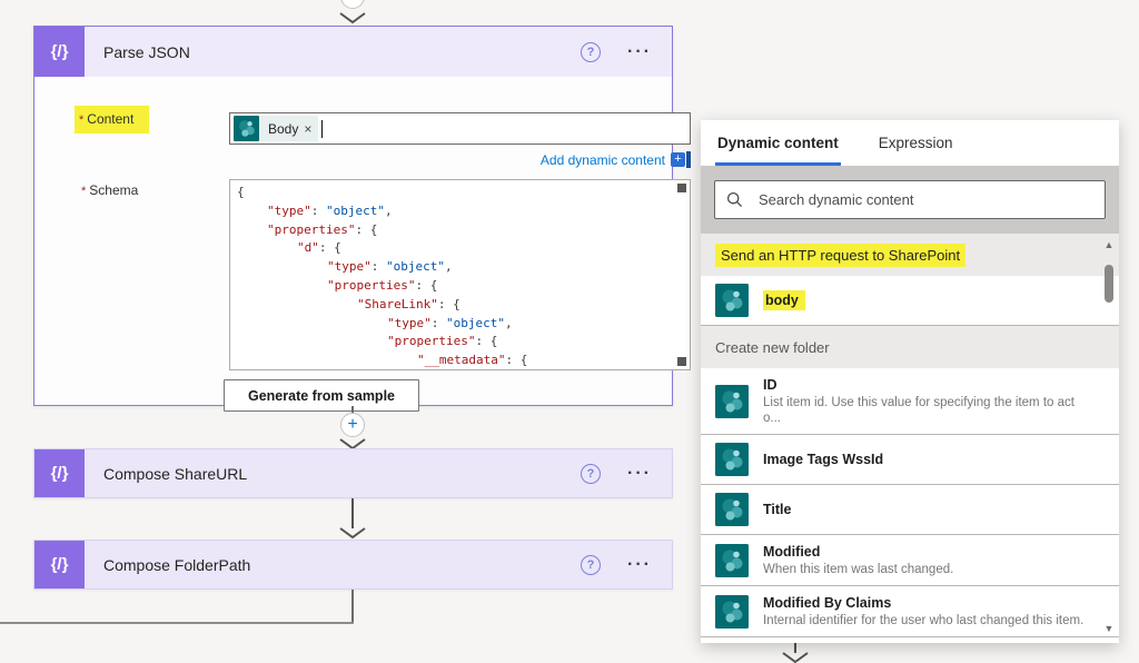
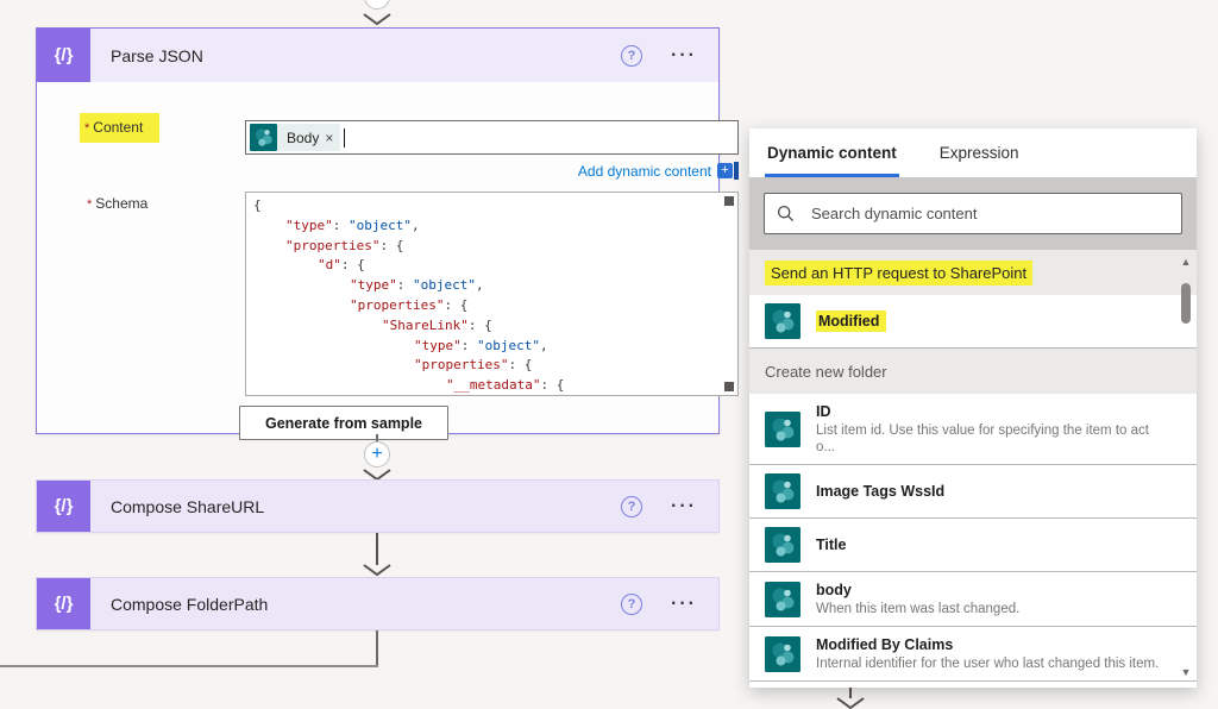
  {/}
  Parse JSON
  ?
  ···
  * Content
  Body
  ×
  Add dynamic content
  +
  * Schema
  {
  "type": "object",
  "properties": {
  "d": {
  "type": "object",
  "properties": {
  "ShareLink": {
  "type": "object",
  "properties": {
  "__metadata": {
  Generate from sample
  +
  {/}
  Compose ShareURL
  ?
  ···
  {/}
  Compose FolderPath
  ?
  ···
  Dynamic content
  Expression
  Search dynamic content
  Send an HTTP request to SharePoint
- body
+ Modified
  Create new folder
  ID
  List item id. Use this value for specifying the item to act o...
  Image Tags WssId
  Title
- Modified
+ body
  When this item was last changed.
  Modified By Claims
  Internal identifier for the user who last changed this item.
  ▲
  ▼
